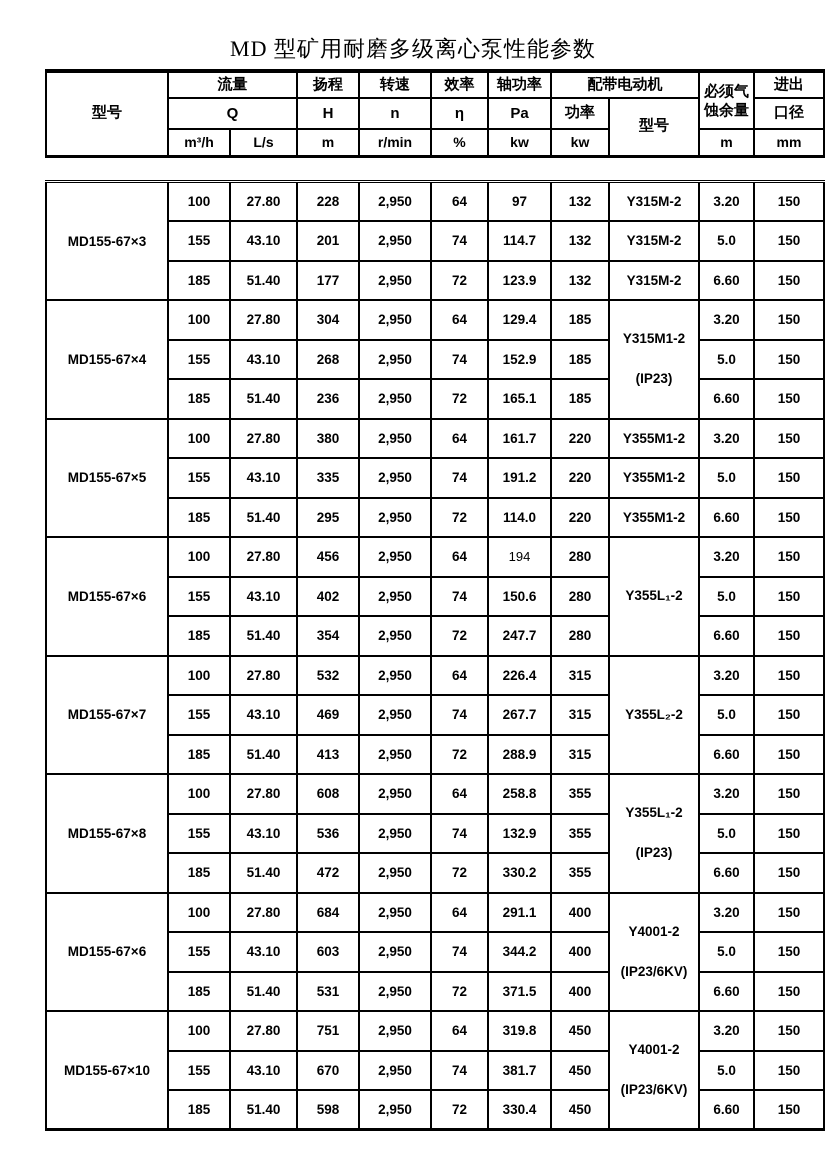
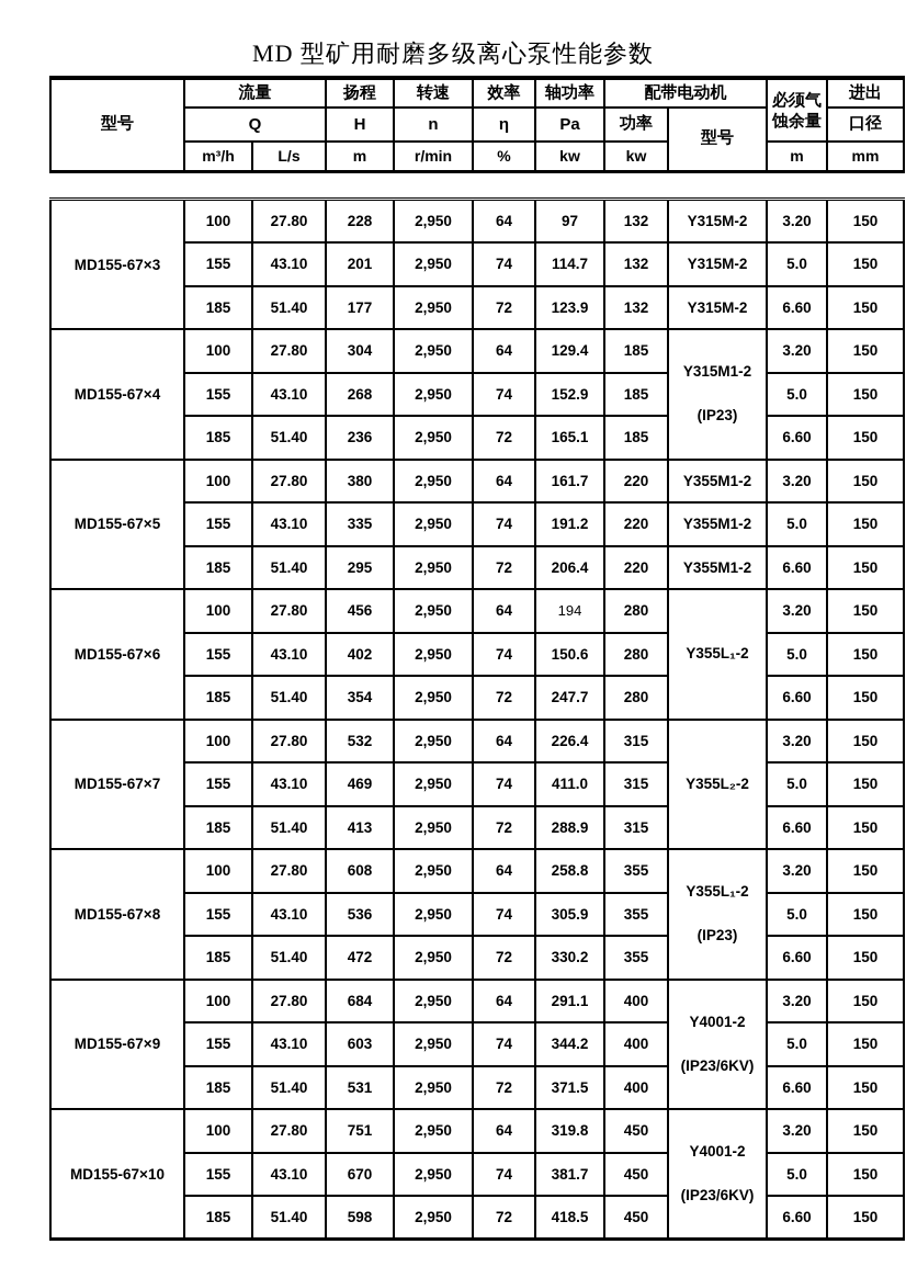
  MD 型矿用耐磨多级离心泵性能参数
  型号	流量	扬程	转速	效率	轴功率	配带电动机	必须气 蚀余量	进出
  Q	H	n	η	Pa	功率	型号	口径
  m³/h	L/s	m	r/min	%	kw	kw	m	mm
  MD155-67×3	100	27.80	228	2,950	64	97	132	Y315M-2	3.20	150
  155	43.10	201	2,950	74	114.7	132	Y315M-2	5.0	150
  185	51.40	177	2,950	72	123.9	132	Y315M-2	6.60	150
  MD155-67×4	100	27.80	304	2,950	64	129.4	185	Y315M1-2(IP23)	3.20	150
  155	43.10	268	2,950	74	152.9	185	5.0	150
  185	51.40	236	2,950	72	165.1	185	6.60	150
  MD155-67×5	100	27.80	380	2,950	64	161.7	220	Y355M1-2	3.20	150
  155	43.10	335	2,950	74	191.2	220	Y355M1-2	5.0	150
- 185	51.40	295	2,950	72	114.0	220	Y355M1-2	6.60	150
+ 185	51.40	295	2,950	72	206.4	220	Y355M1-2	6.60	150
  MD155-67×6	100	27.80	456	2,950	64	194	280	Y355L₁-2	3.20	150
  155	43.10	402	2,950	74	150.6	280	5.0	150
  185	51.40	354	2,950	72	247.7	280	6.60	150
  MD155-67×7	100	27.80	532	2,950	64	226.4	315	Y355L₂-2	3.20	150
- 155	43.10	469	2,950	74	267.7	315	5.0	150
+ 155	43.10	469	2,950	74	411.0	315	5.0	150
  185	51.40	413	2,950	72	288.9	315	6.60	150
  MD155-67×8	100	27.80	608	2,950	64	258.8	355	Y355L₁-2(IP23)	3.20	150
- 155	43.10	536	2,950	74	132.9	355	5.0	150
+ 155	43.10	536	2,950	74	305.9	355	5.0	150
  185	51.40	472	2,950	72	330.2	355	6.60	150
- MD155-67×6	100	27.80	684	2,950	64	291.1	400	Y4001-2(IP23/6KV)	3.20	150
+ MD155-67×9	100	27.80	684	2,950	64	291.1	400	Y4001-2(IP23/6KV)	3.20	150
  155	43.10	603	2,950	74	344.2	400	5.0	150
  185	51.40	531	2,950	72	371.5	400	6.60	150
  MD155-67×10	100	27.80	751	2,950	64	319.8	450	Y4001-2(IP23/6KV)	3.20	150
  155	43.10	670	2,950	74	381.7	450	5.0	150
- 185	51.40	598	2,950	72	330.4	450	6.60	150
+ 185	51.40	598	2,950	72	418.5	450	6.60	150
